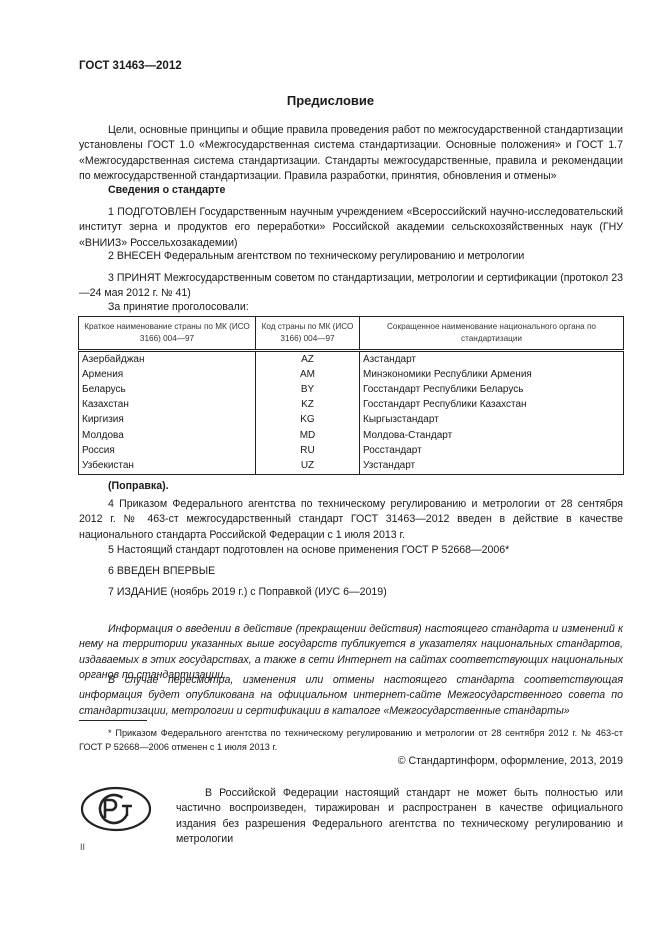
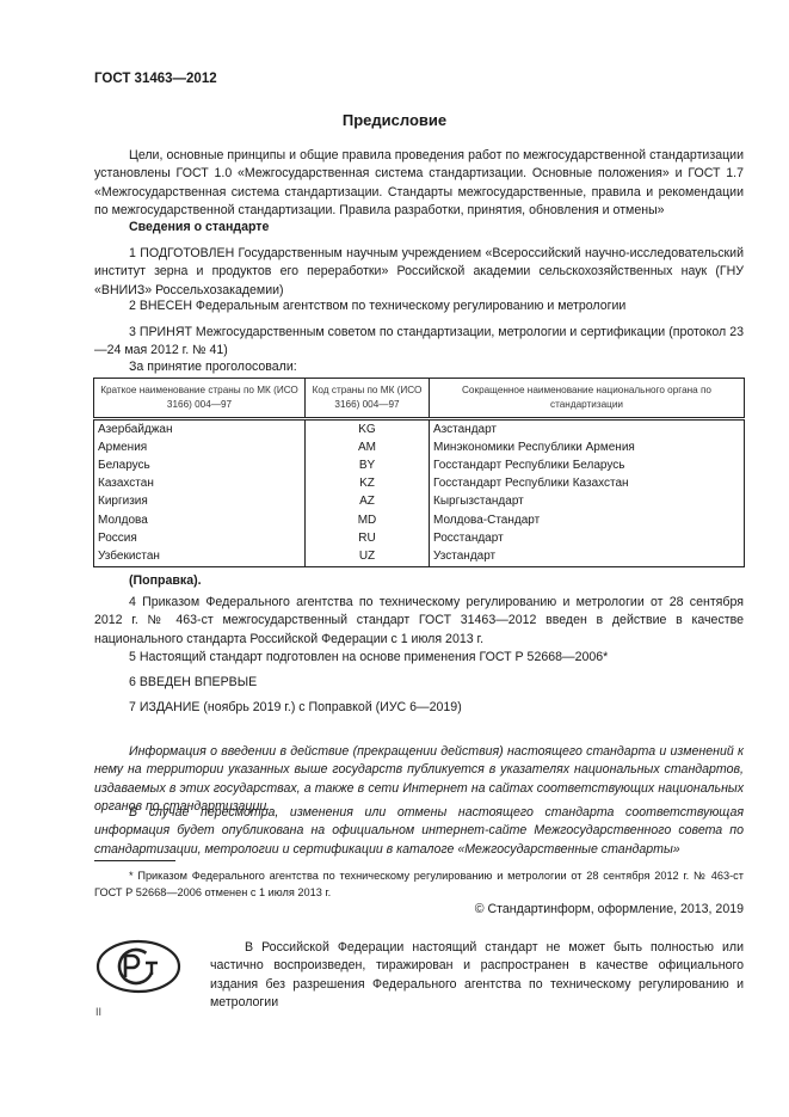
  ГОСТ 31463—2012
  Предисловие
  Цели, основные принципы и общие правила проведения работ по межгосударственной стандартизации установлены ГОСТ 1.0 «Межгосударственная система стандартизации. Основные положения» и ГОСТ 1.7 «Межгосударственная система стандартизации. Стандарты межгосударственные, правила и рекомендации по межгосударственной стандартизации. Правила разработки, принятия, обновления и отмены»
  Сведения о стандарте
  1 ПОДГОТОВЛЕН Государственным научным учреждением «Всероссийский научно-исследовательский институт зерна и продуктов его переработки» Российской академии сельскохозяйственных наук (ГНУ «ВНИИЗ» Россельхозакадемии)
  2 ВНЕСЕН Федеральным агентством по техническому регулированию и метрологии
  3 ПРИНЯТ Межгосударственным советом по стандартизации, метрологии и сертификации (протокол 23—24 мая 2012 г. № 41)
  За принятие проголосовали:
  Краткое наименование страны по МК (ИСО 3166) 004—97	Код страны по МК (ИСО 3166) 004—97	Сокращенное наименование национального органа по стандартизации
- Азербайджан	AZ	Азстандарт
+ Азербайджан	KG	Азстандарт
  Армения	AM	Минэкономики Республики Армения
  Беларусь	BY	Госстандарт Республики Беларусь
  Казахстан	KZ	Госстандарт Республики Казахстан
- Киргизия	KG	Кыргызстандарт
+ Киргизия	AZ	Кыргызстандарт
  Молдова	MD	Молдова-Стандарт
  Россия	RU	Росстандарт
  Узбекистан	UZ	Узстандарт
  (Поправка).
  4 Приказом Федерального агентства по техническому регулированию и метрологии от 28 сентября 2012 г. № 463-ст межгосударственный стандарт ГОСТ 31463—2012 введен в действие в качестве национального стандарта Российской Федерации с 1 июля 2013 г.
  5 Настоящий стандарт подготовлен на основе применения ГОСТ Р 52668—2006*
  6 ВВЕДЕН ВПЕРВЫЕ
  7 ИЗДАНИЕ (ноябрь 2019 г.) с Поправкой (ИУС 6—2019)
  Информация о введении в действие (прекращении действия) настоящего стандарта и изменений к нему на территории указанных выше государств публикуется в указателях национальных стандартов, издаваемых в этих государствах, а также в сети Интернет на сайтах соответствующих национальных органов по стандартизации.
  В случае пересмотра, изменения или отмены настоящего стандарта соответствующая информация будет опубликована на официальном интернет-сайте Межгосударственного совета по стандартизации, метрологии и сертификации в каталоге «Межгосударственные стандарты»
  * Приказом Федерального агентства по техническому регулированию и метрологии от 28 сентября 2012 г. № 463-ст ГОСТ Р 52668—2006 отменен с 1 июля 2013 г.
  © Стандартинформ, оформление, 2013, 2019
  В Российской Федерации настоящий стандарт не может быть полностью или частично воспроизведен, тиражирован и распространен в качестве официального издания без разрешения Федерального агентства по техническому регулированию и метрологии
  II
